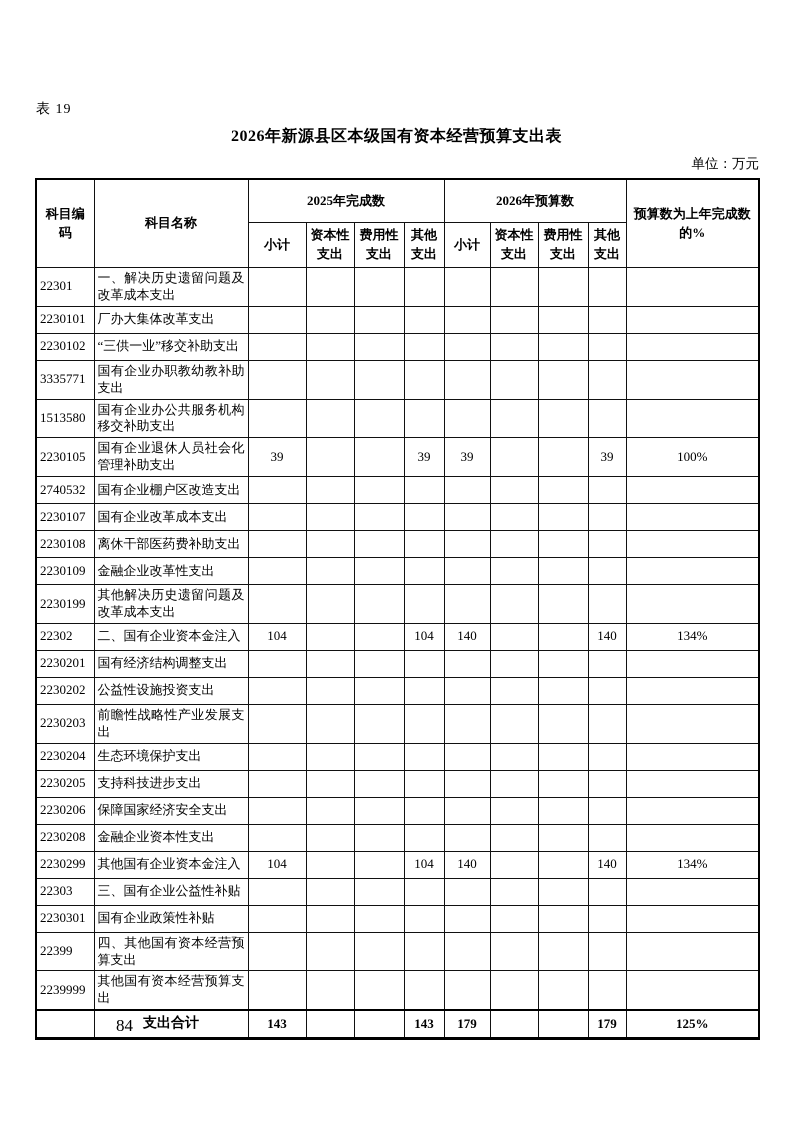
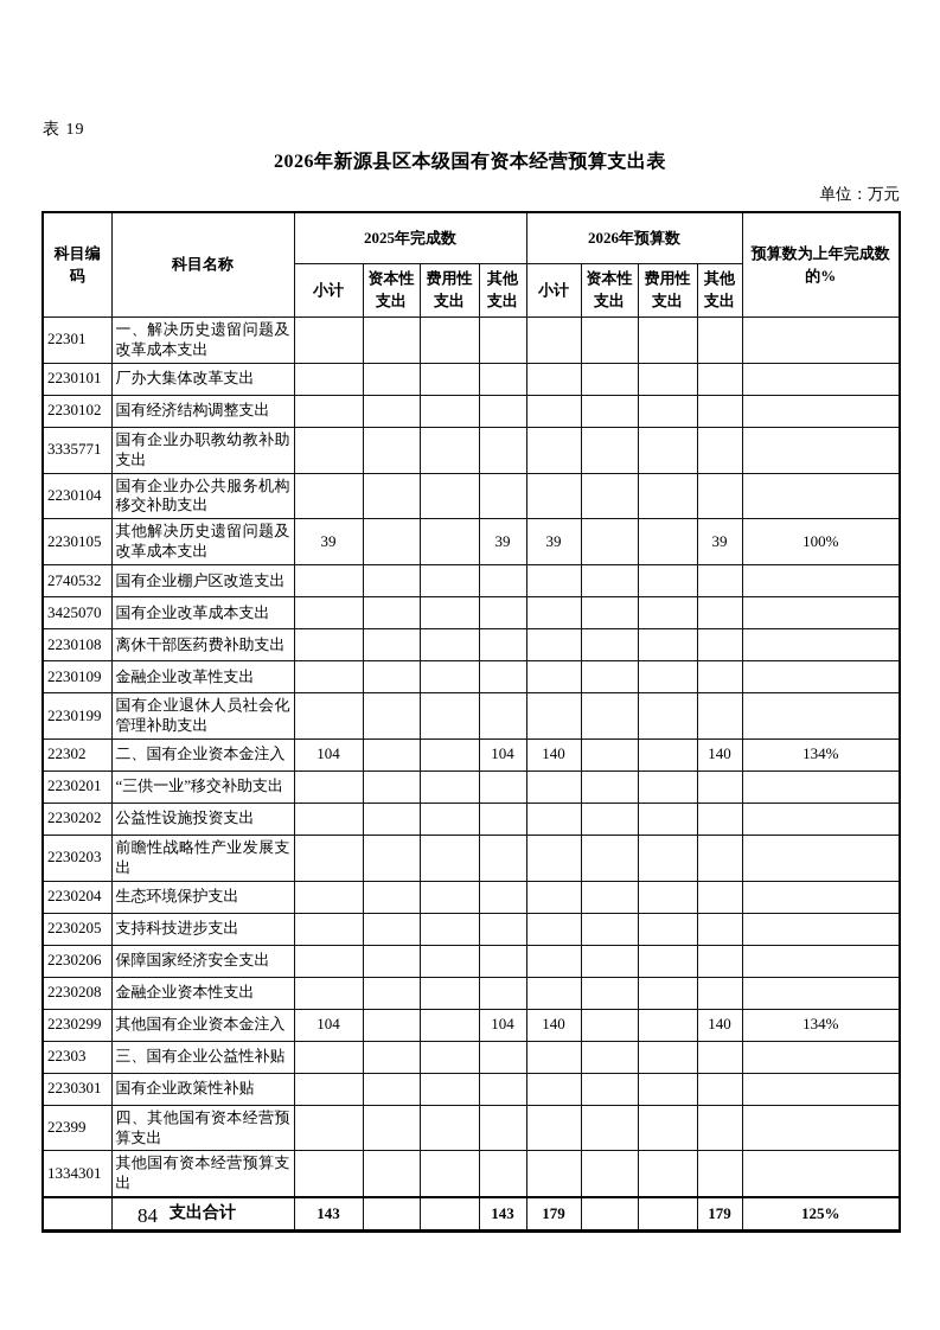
  表 19
  2026年新源县区本级国有资本经营预算支出表
  单位：万元
  科目编码	科目名称	2025年完成数	2026年预算数	预算数为上年完成数的%
  小计	资本性支出	费用性支出	其他支出	小计	资本性支出	费用性支出	其他支出
  22301	一、解决历史遗留问题及改革成本支出
  2230101	厂办大集体改革支出
- 2230102	“三供一业”移交补助支出
+ 2230102	国有经济结构调整支出
  3335771	国有企业办职教幼教补助支出
- 1513580	国有企业办公共服务机构移交补助支出
+ 2230104	国有企业办公共服务机构移交补助支出
- 2230105	国有企业退休人员社会化管理补助支出	39			39	39			39	100%
+ 2230105	其他解决历史遗留问题及改革成本支出	39			39	39			39	100%
  2740532	国有企业棚户区改造支出
- 2230107	国有企业改革成本支出
+ 3425070	国有企业改革成本支出
  2230108	离休干部医药费补助支出
  2230109	金融企业改革性支出
- 2230199	其他解决历史遗留问题及改革成本支出
+ 2230199	国有企业退休人员社会化管理补助支出
  22302	二、国有企业资本金注入	104			104	140			140	134%
- 2230201	国有经济结构调整支出
+ 2230201	“三供一业”移交补助支出
  2230202	公益性设施投资支出
  2230203	前瞻性战略性产业发展支出
  2230204	生态环境保护支出
  2230205	支持科技进步支出
  2230206	保障国家经济安全支出
  2230208	金融企业资本性支出
  2230299	其他国有企业资本金注入	104			104	140			140	134%
  22303	三、国有企业公益性补贴
  2230301	国有企业政策性补贴
  22399	四、其他国有资本经营预算支出
- 2239999	其他国有资本经营预算支出
+ 1334301	其他国有资本经营预算支出
  	支出合计	143			143	179			179	125%
  84
